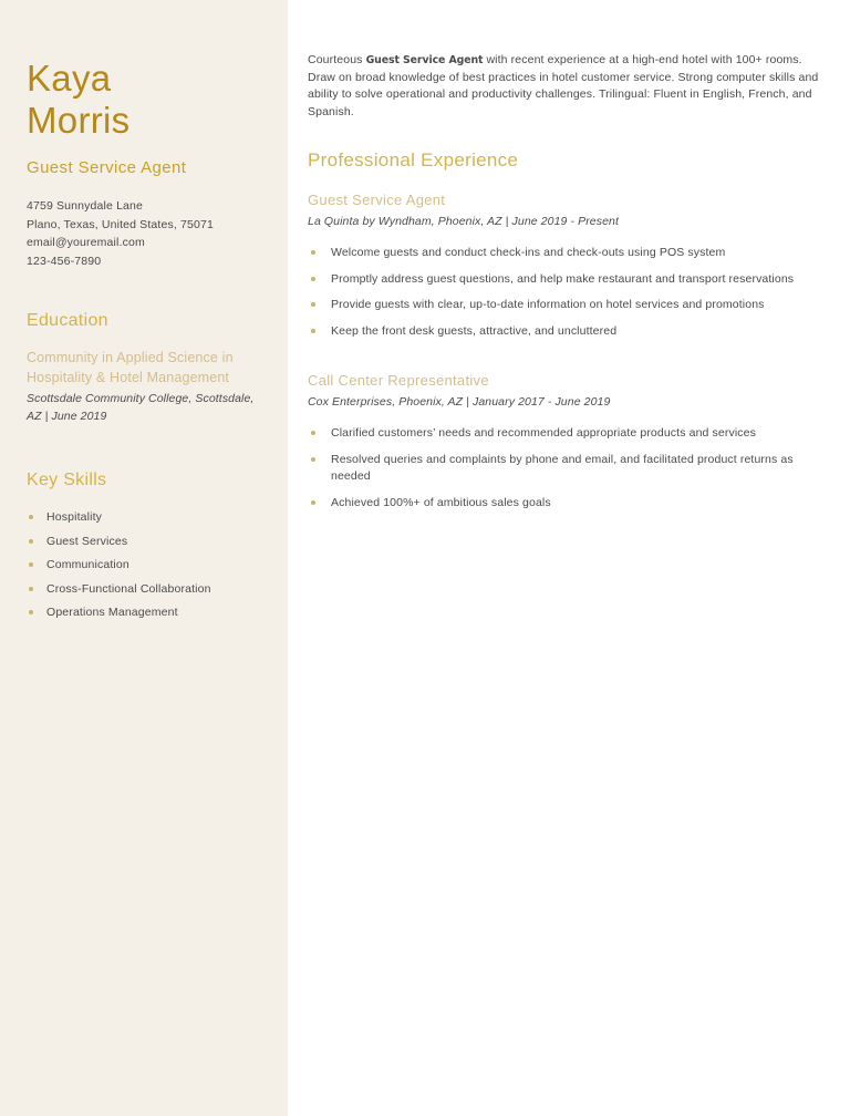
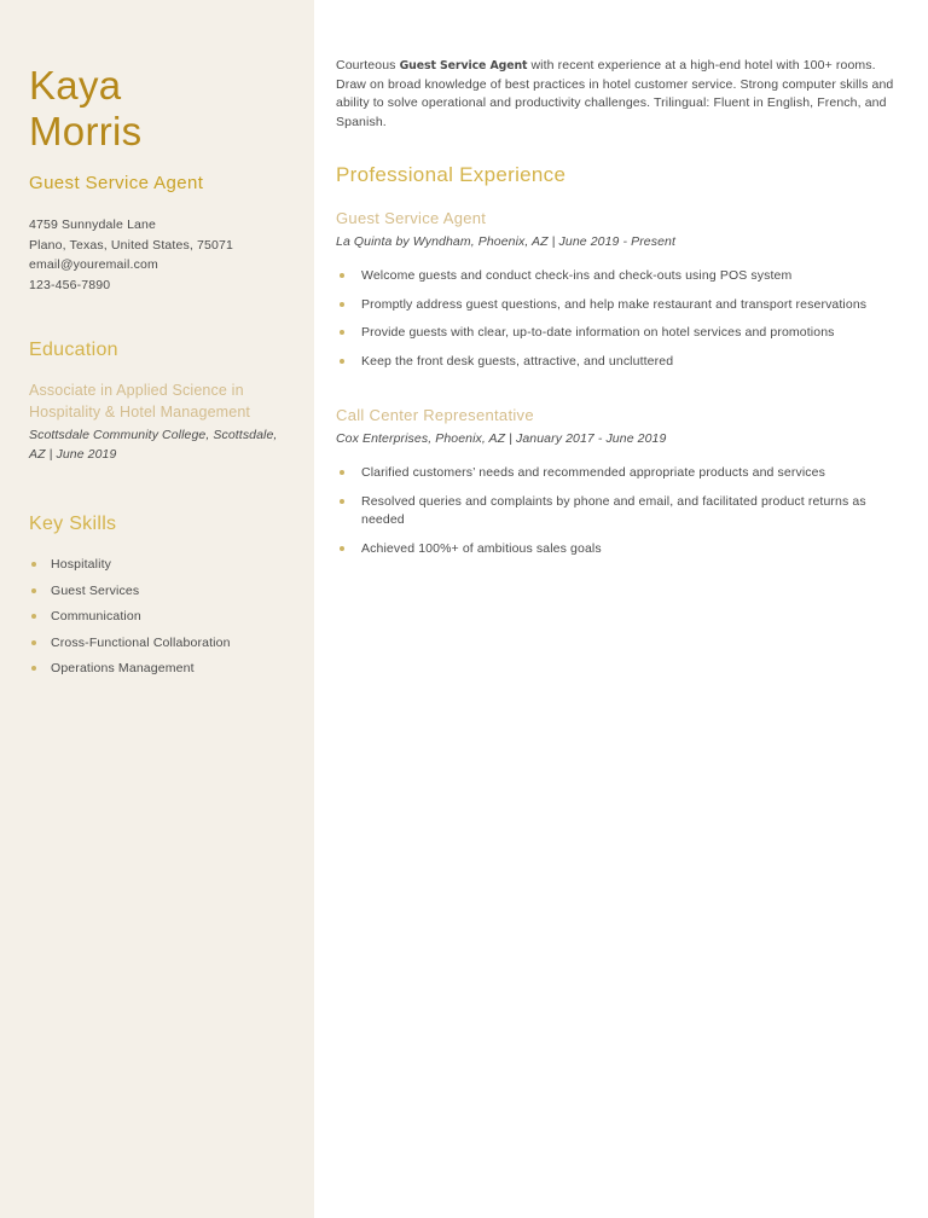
  Kaya
  Morris
  Guest Service Agent
  4759 Sunnydale Lane
  Plano, Texas, United States, 75071
  email@youremail.com
  123-456-7890
  Education
- Community in Applied Science in Hospitality & Hotel Management
+ Associate in Applied Science in Hospitality & Hotel Management
  Scottsdale Community College, Scottsdale, AZ | June 2019
  Key Skills
  Hospitality
  Guest Services
  Communication
  Cross-Functional Collaboration
  Operations Management
  Courteous Guest Service Agent with recent experience at a high-end hotel with 100+ rooms. Draw on broad knowledge of best practices in hotel customer service. Strong computer skills and ability to solve operational and productivity challenges. Trilingual: Fluent in English, French, and Spanish.
  Professional Experience
  Guest Service Agent
  La Quinta by Wyndham, Phoenix, AZ | June 2019 - Present
  Welcome guests and conduct check-ins and check-outs using POS system
  Promptly address guest questions, and help make restaurant and transport reservations
  Provide guests with clear, up-to-date information on hotel services and promotions
  Keep the front desk guests, attractive, and uncluttered
  Call Center Representative
  Cox Enterprises, Phoenix, AZ | January 2017 - June 2019
  Clarified customers’ needs and recommended appropriate products and services
  Resolved queries and complaints by phone and email, and facilitated product returns as needed
  Achieved 100%+ of ambitious sales goals
